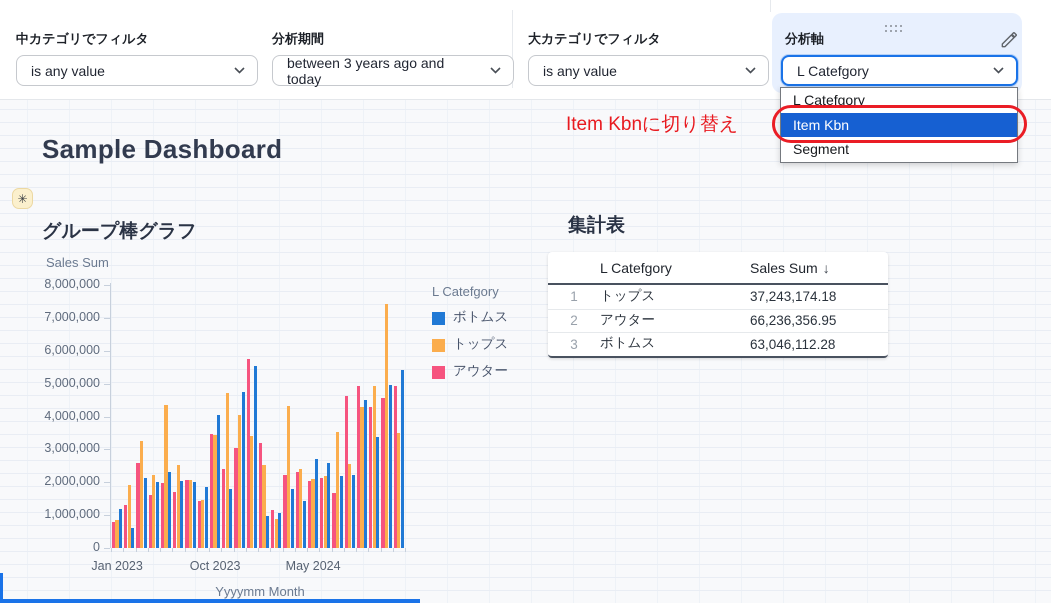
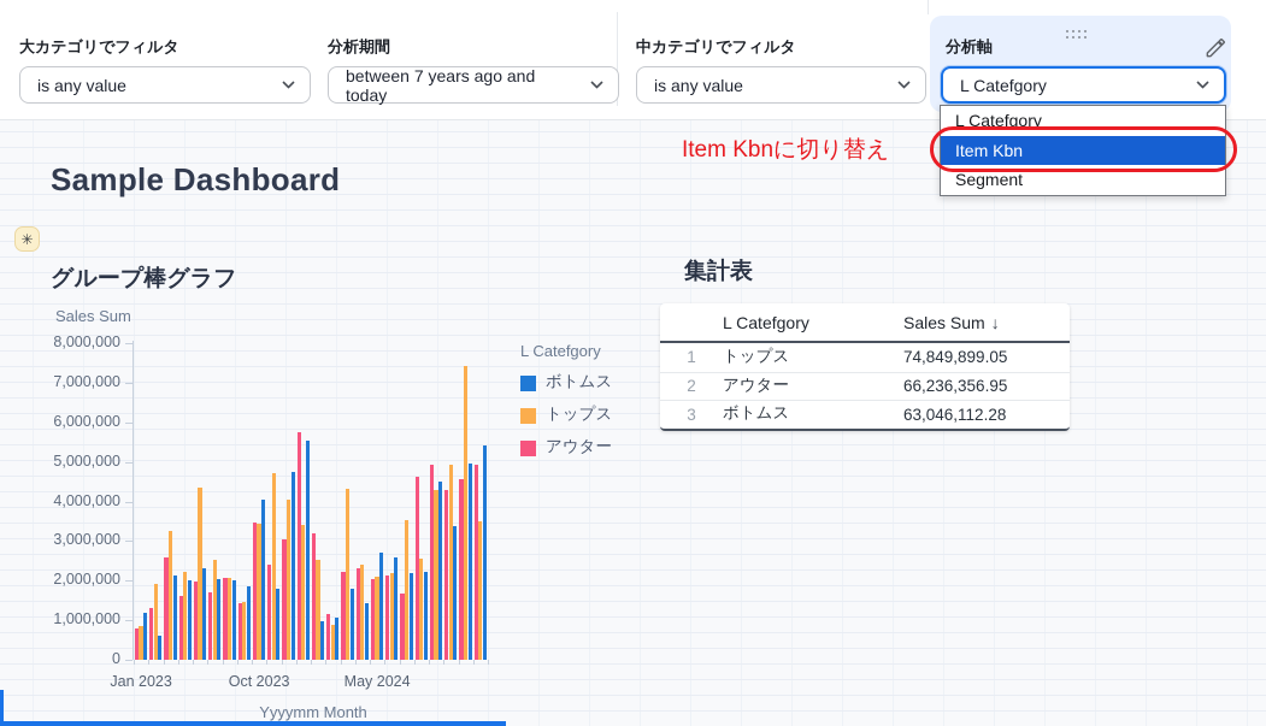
- 中カテゴリでフィルタ
+ 大カテゴリでフィルタ
  分析期間
- 大カテゴリでフィルタ
+ 中カテゴリでフィルタ
  分析軸
  is any value
- between 3 years ago and today
+ between 7 years ago and today
  is any value
  L Catefgory
  L Catefgory
  Item Kbn
  Segment
  Item Kbnに切り替え
  Sample Dashboard
  ✳
  グループ棒グラフ
  集計表
  Sales Sum
  0
  1,000,000
  2,000,000
  3,000,000
  4,000,000
  5,000,000
  6,000,000
  7,000,000
  8,000,000
  Jan 2023
  Oct 2023
  May 2024
  Yyyymm Month
  L Catefgory
  ボトムス
  トップス
  アウター
  L Catefgory
  Sales Sum ↓
  1
  トップス
- 37,243,174.18
+ 74,849,899.05
  2
  アウター
  66,236,356.95
  3
  ボトムス
  63,046,112.28
